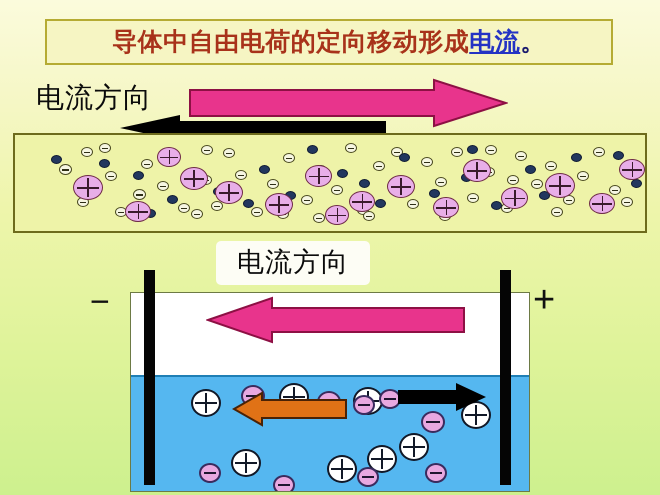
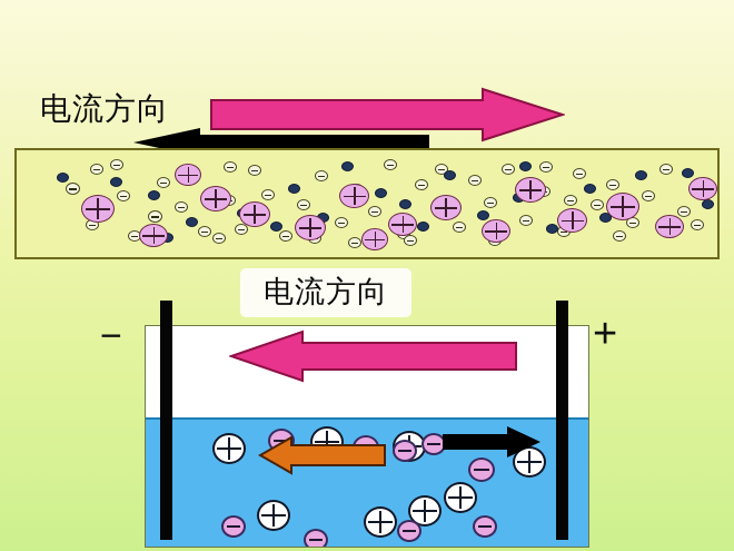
- 导体中自由电荷的定向移动形成电流。
  电流方向
  电流方向
  −
  +
